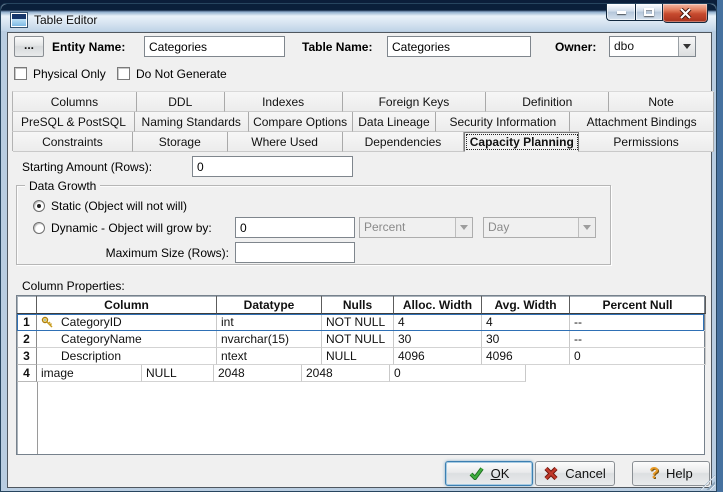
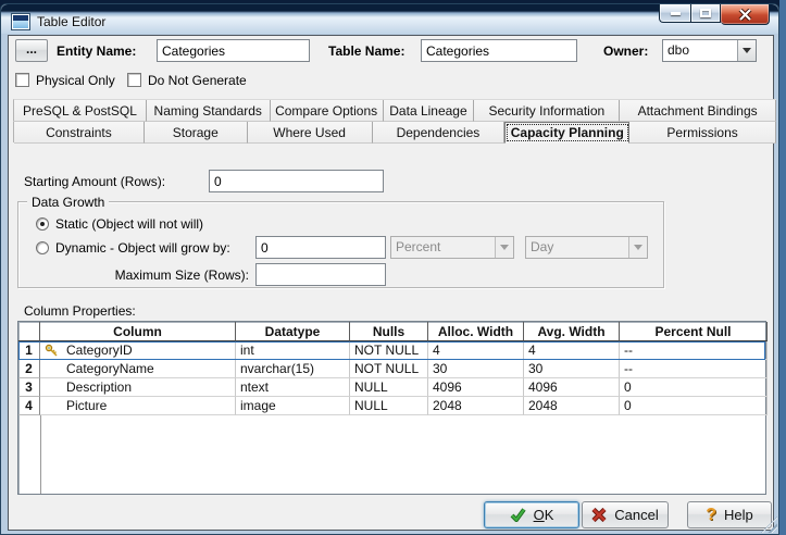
  Table Editor
  ...
  Entity Name:
  Categories
  Table Name:
  Categories
  Owner:
  dbo
  Physical Only
  Do Not Generate
- Columns
- DDL
- Indexes
- Foreign Keys
- Definition
- Note
  PreSQL & PostSQL
  Naming Standards
  Compare Options
  Data Lineage
  Security Information
  Attachment Bindings
  Constraints
  Storage
  Where Used
  Dependencies
  Capacity Planning
  Permissions
  Starting Amount (Rows):
  0
  Data Growth
  Static (Object will not will)
  Dynamic - Object will grow by:
  0
  Percent
  Day
  Maximum Size (Rows):
  Column Properties:
  Column
  Datatype
  Nulls
  Alloc. Width
  Avg. Width
  Percent Null
  1
  CategoryID
  int
  NOT NULL
  4
  4
  --
  2
  CategoryName
  nvarchar(15)
  NOT NULL
  30
  30
  --
  3
  Description
  ntext
  NULL
  4096
  4096
  0
  4
+ Picture
  image
  NULL
  2048
  2048
  0
  OK
  Cancel
  ?
  Help
